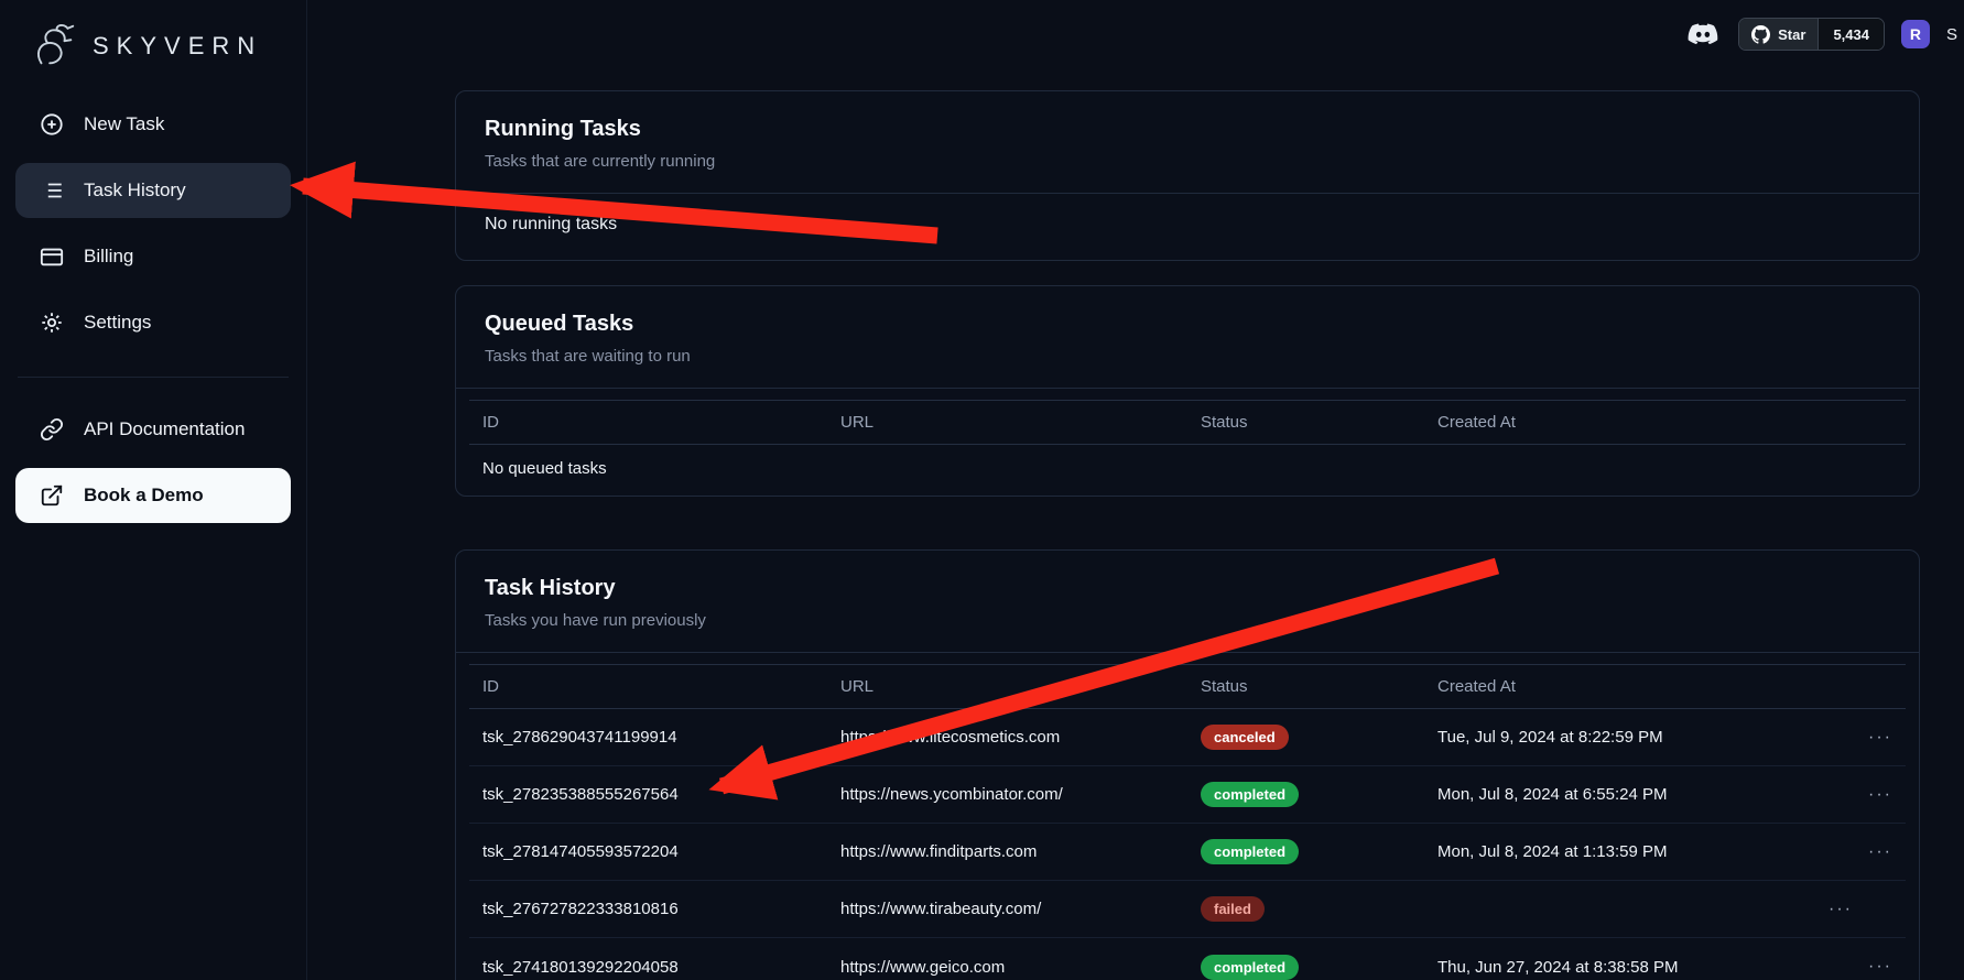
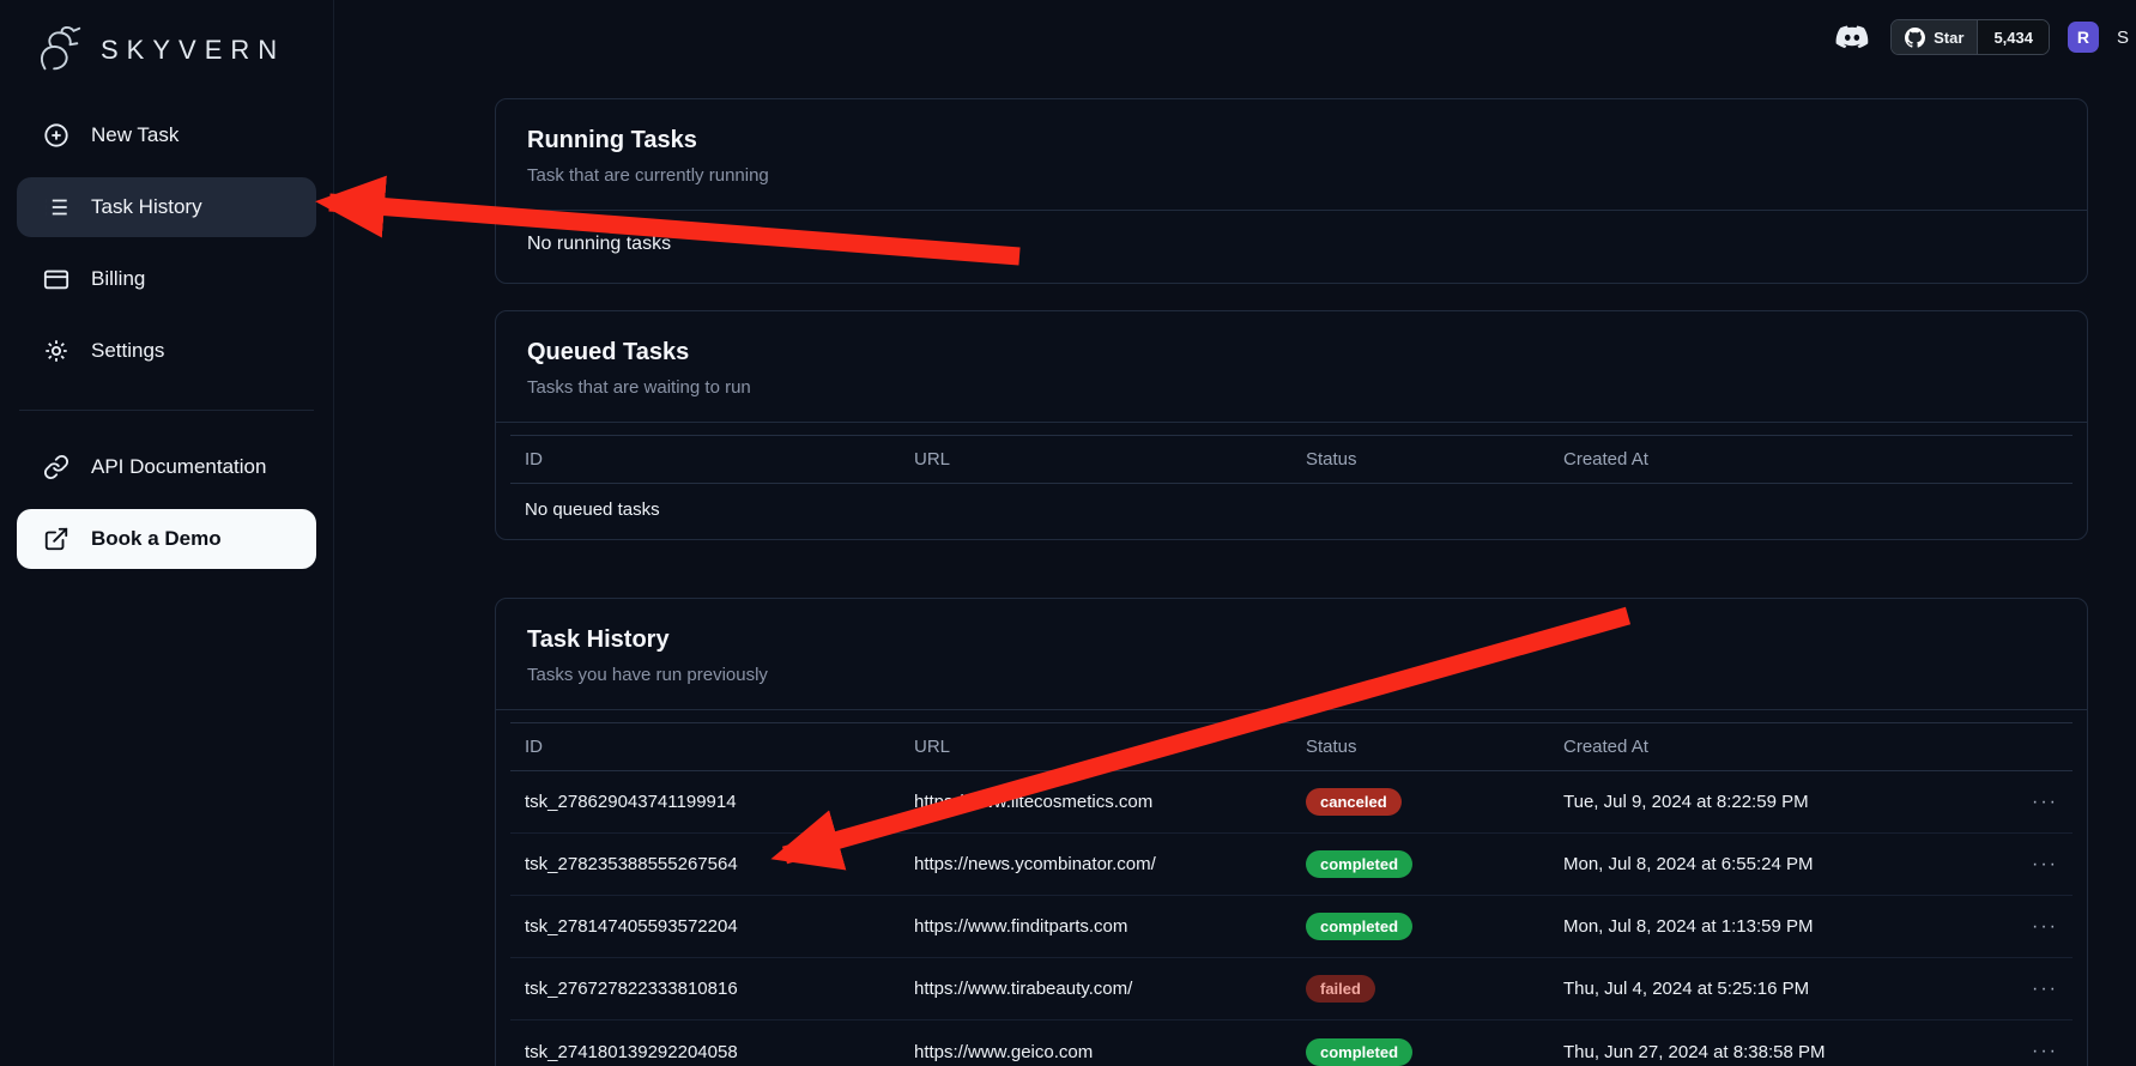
  SKYVERN
  New Task
  Task History
  Billing
  Settings
  API Documentation
  Book a Demo
  Star
  5,434
  R
  S
  Running Tasks
- Tasks that are currently running
+ Task that are currently running
  No running tasks
  Queued Tasks
  Tasks that are waiting to run
  ID
  URL
  Status
  Created At
  No queued tasks
  Task History
  Tasks you have run previously
  ID
  URL
  Status
  Created At
  tsk_278629043741199914
  http.litecosmetics.com
  canceled
  Tue, Jul 9, 2024 at 8:22:59 PM
  ···
  tsk_278235388555267564
  https://news.ycombinator.com/
  completed
  Mon, Jul 8, 2024 at 6:55:24 PM
  ···
  tsk_278147405593572204
  https://www.finditparts.com
  completed
  Mon, Jul 8, 2024 at 1:13:59 PM
  ···
  tsk_276727822333810816
  https://www.tirabeauty.com/
  failed
+ Thu, Jul 4, 2024 at 5:25:16 PM
  ···
  tsk_274180139292204058
  https://www.geico.com
  completed
  Thu, Jun 27, 2024 at 8:38:58 PM
  ···
